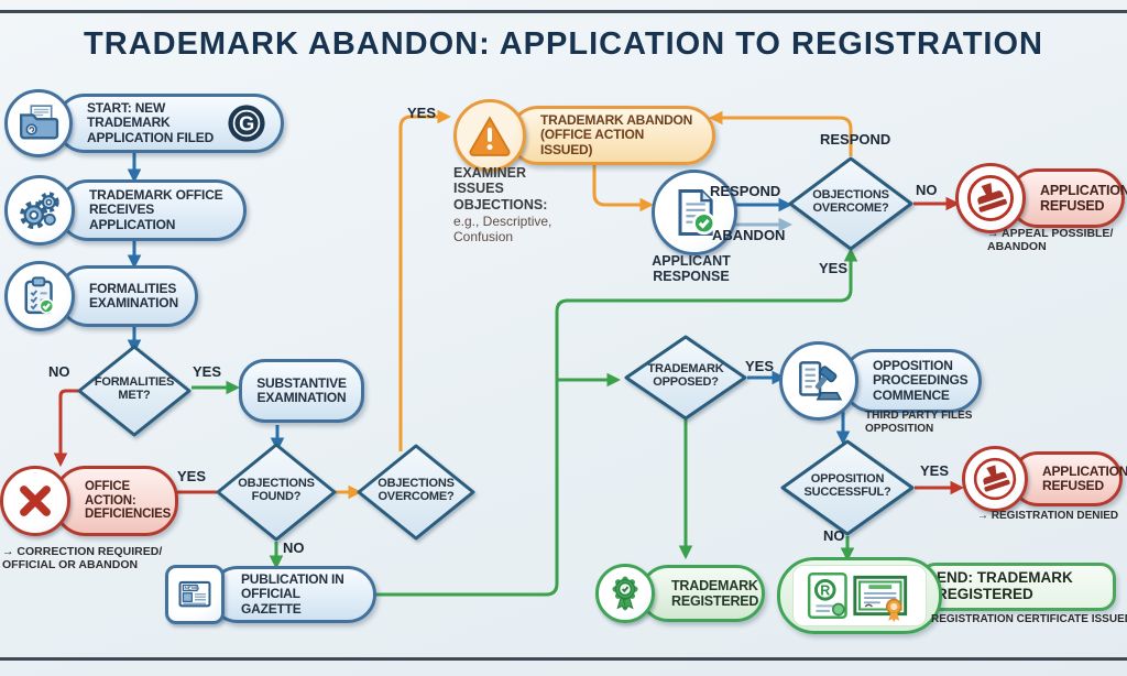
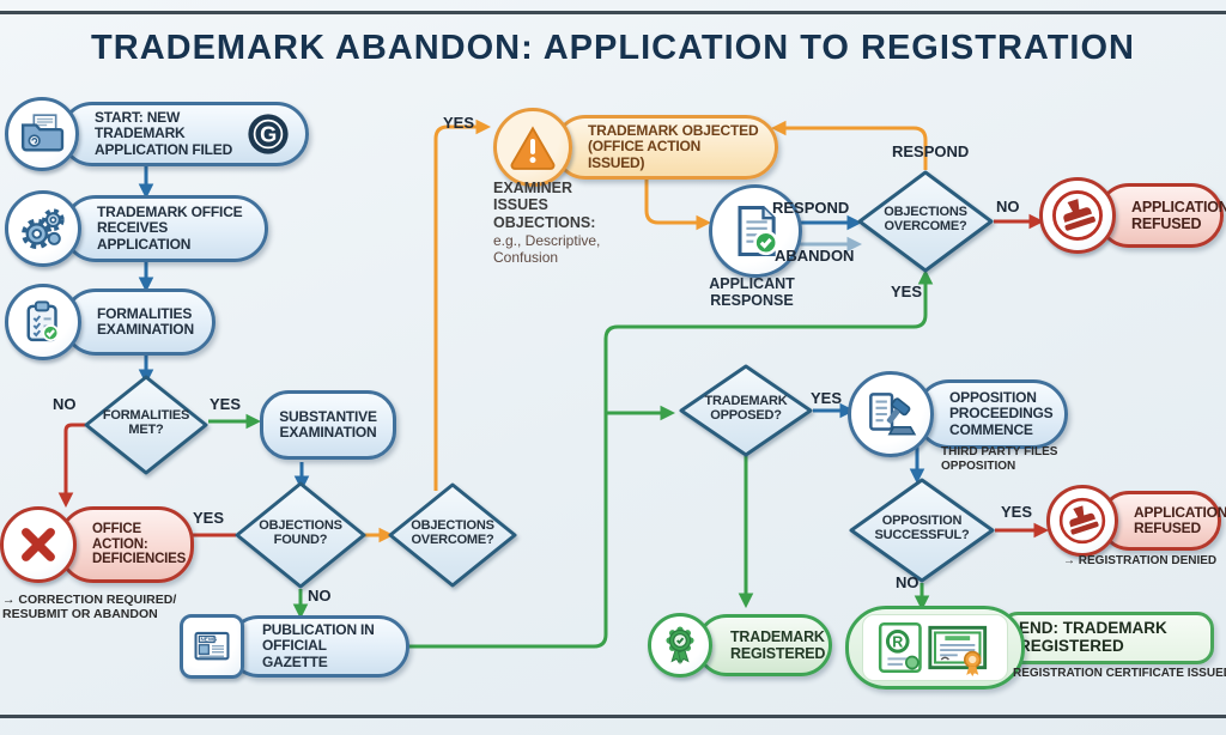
  TRADEMARK ABANDON: APPLICATION TO REGISTRATION
  START: NEW TRADEMARK APPLICATION FILED
  G
  TRADEMARK OFFICE RECEIVES APPLICATION
  FORMALITIES EXAMINATION
  SUBSTANTIVE EXAMINATION
  OFFICE ACTION: DEFICIENCIES
- → CORRECTION REQUIRED/ OFFICIAL OR ABANDON
+ → CORRECTION REQUIRED/ RESUBMIT OR ABANDON
  PUBLICATION IN OFFICIAL GAZETTE
- TRADEMARK ABANDON (OFFICE ACTION ISSUED)
+ TRADEMARK OBJECTED (OFFICE ACTION ISSUED)
  EXAMINER ISSUES OBJECTIONS:
  e.g., Descriptive, Confusion
  APPLICANT RESPONSE
  APPLICATION REFUSED
- → APPEAL POSSIBLE/ ABANDON
  OPPOSITION PROCEEDINGS COMMENCE
  THIRD PARTY FILES OPPOSITION
  APPLICATION REFUSED
  → REGISTRATION DENIED
  TRADEMARK REGISTERED
  R
  END: TRADEMARK EGISTERED
  REGISTRATION CERTIFICATE ISSUE
  FORMALITIES MET?
  OBJECTIONS FOUND?
  OBJECTIONS OVERCOME?
  OBJECTIONS OVERCOME?
  TRADEMARK OPPOSED?
  OPPOSITION SUCCESSFUL?
  NO
  YES
  YES
  NO
  YES
  RESPOND
  RESPOND
  ABANDON
  NO
  YES
  YES
  YES
  NO
